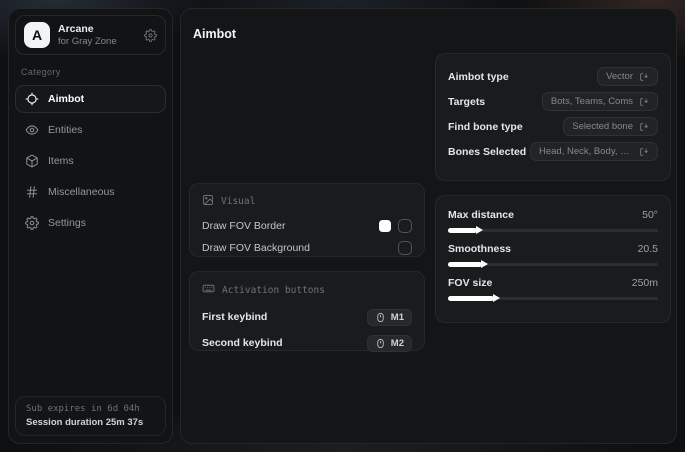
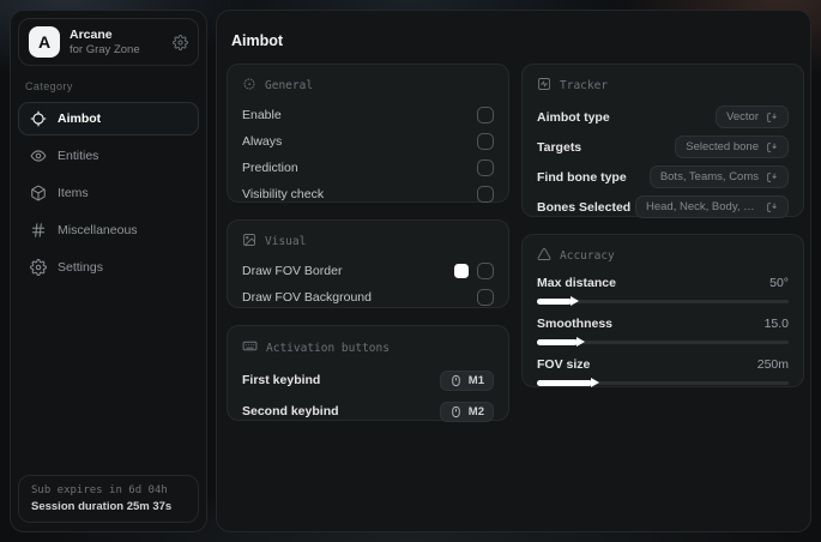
  A
  Arcane
  for Gray Zone
  Category
  Aimbot
  Entities
  Items
  Miscellaneous
  Settings
  Sub expires in 6d 04h
  Session duration 25m 37s
  Aimbot
+ General
+ Enable
+ Always
+ Prediction
+ Visibility check
  Visual
  Draw FOV Border
  Draw FOV Background
  Activation buttons
  First keybind
  M1
  Second keybind
  M2
+ Tracker
  Aimbot type
  Vector
  Targets
- Bots, Teams, Coms
+ Selected bone
  Find bone type
- Selected bone
+ Bots, Teams, Coms
  Bones Selected
  Head, Neck, Body, Pe
+ Accuracy
  Max distance
  50°
  Smoothness
- 20.5
+ 15.0
  FOV size
  250m
